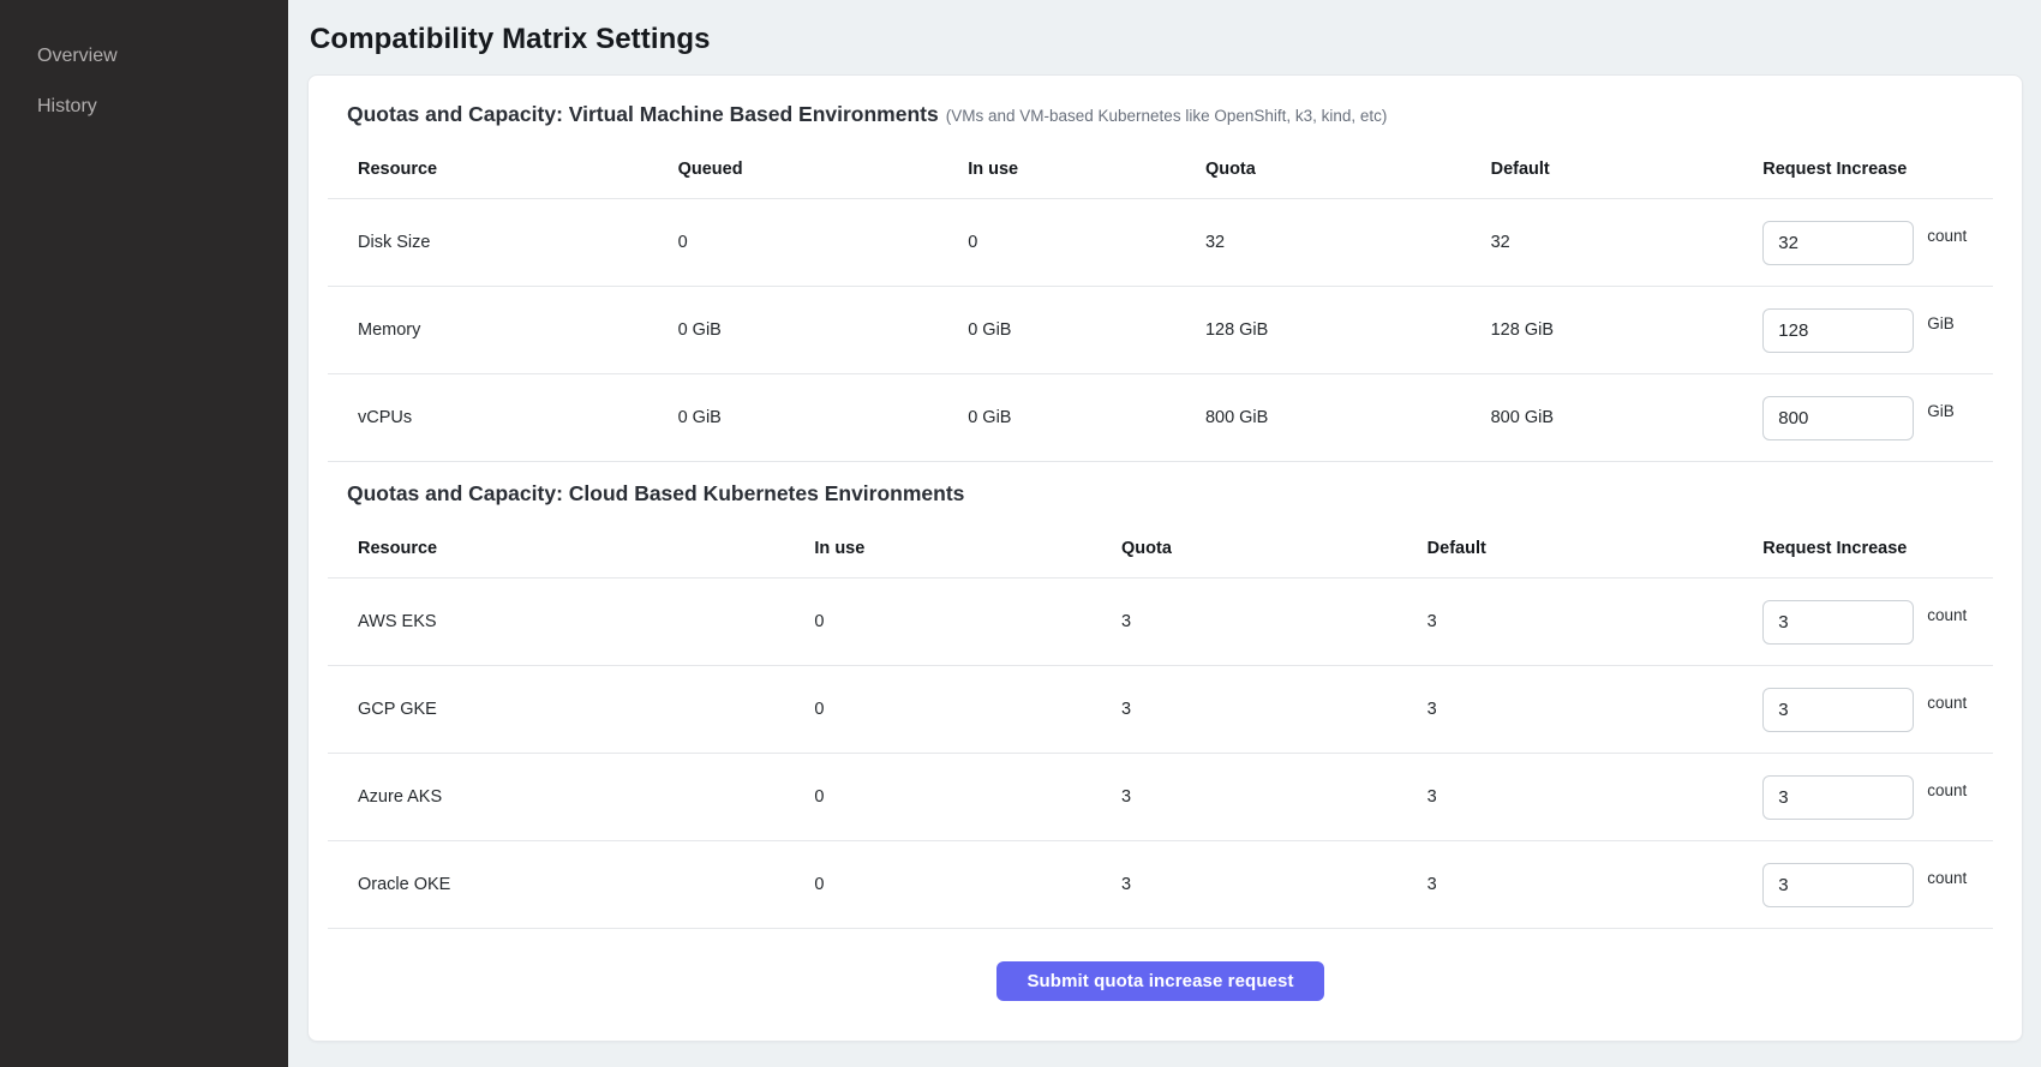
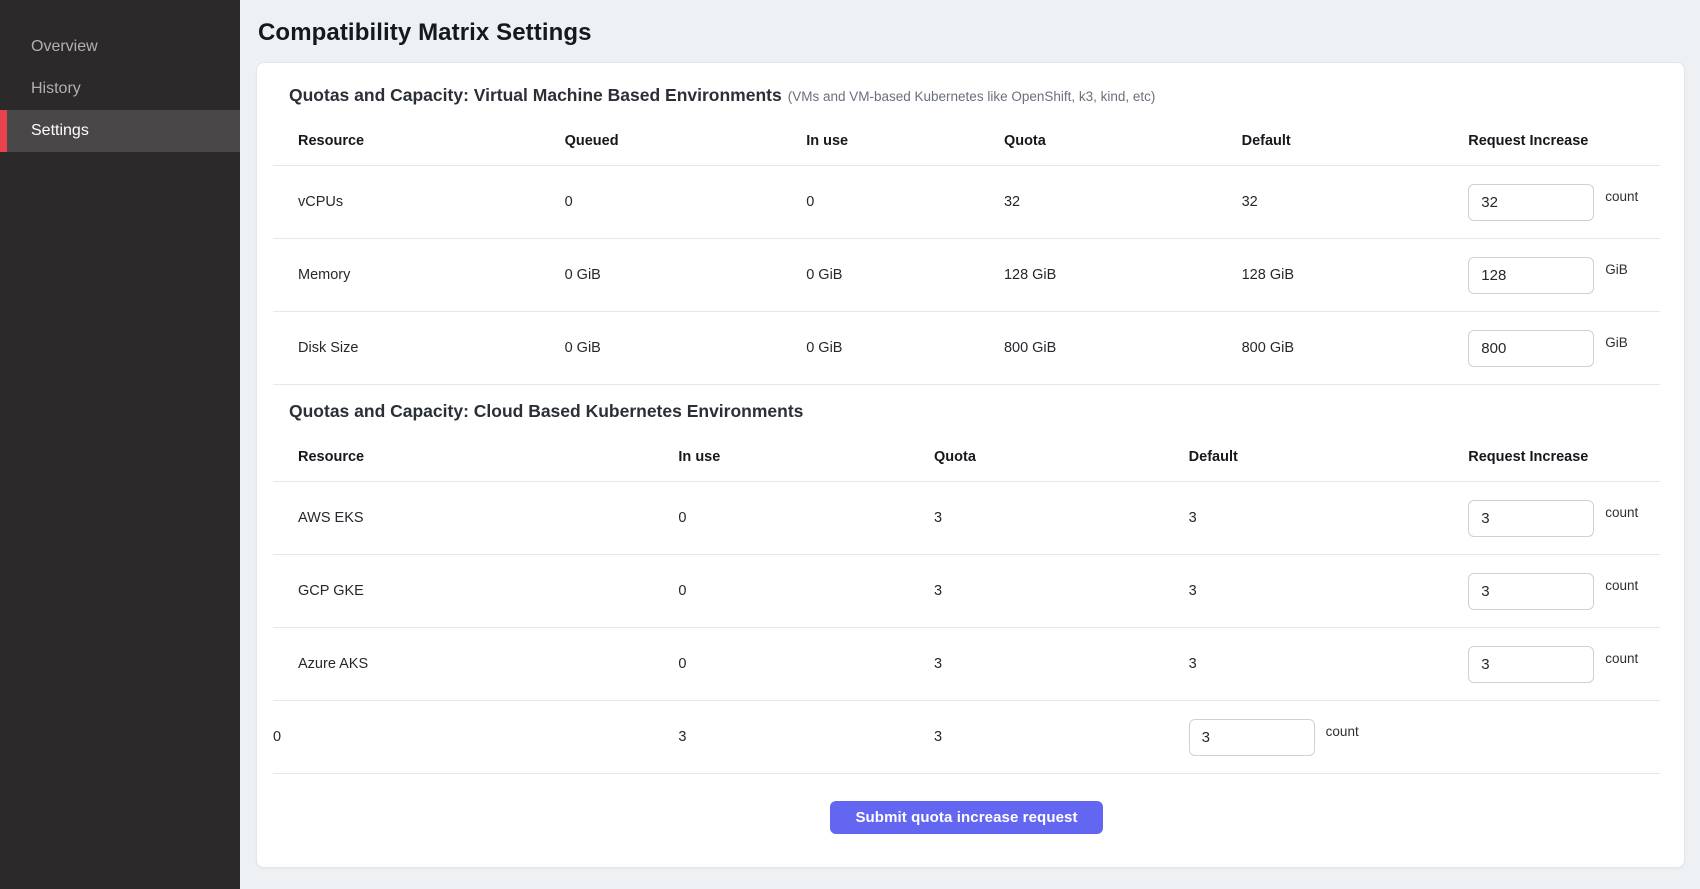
  Overview
  History
+ Settings
  Compatibility Matrix Settings
  Quotas and Capacity: Virtual Machine Based Environments (VMs and VM-based Kubernetes like OpenShift, k3, kind, etc)
  Resource
  Queued
  In use
  Quota
  Default
  Request Increase
- Disk Size
+ vCPUs
  0
  0
  32
  32
  32
  count
  Memory
  0 GiB
  0 GiB
  128 GiB
  128 GiB
  128
  GiB
- vCPUs
+ Disk Size
  0 GiB
  0 GiB
  800 GiB
  800 GiB
  800
  GiB
  Quotas and Capacity: Cloud Based Kubernetes Environments
  Resource
  In use
  Quota
  Default
  Request Increase
  AWS EKS
  0
  3
  3
  3
  count
  GCP GKE
  0
  3
  3
  3
  count
  Azure AKS
  0
  3
  3
  3
  count
- Oracle OKE
  0
  3
  3
  3
  count
  Submit quota increase request
